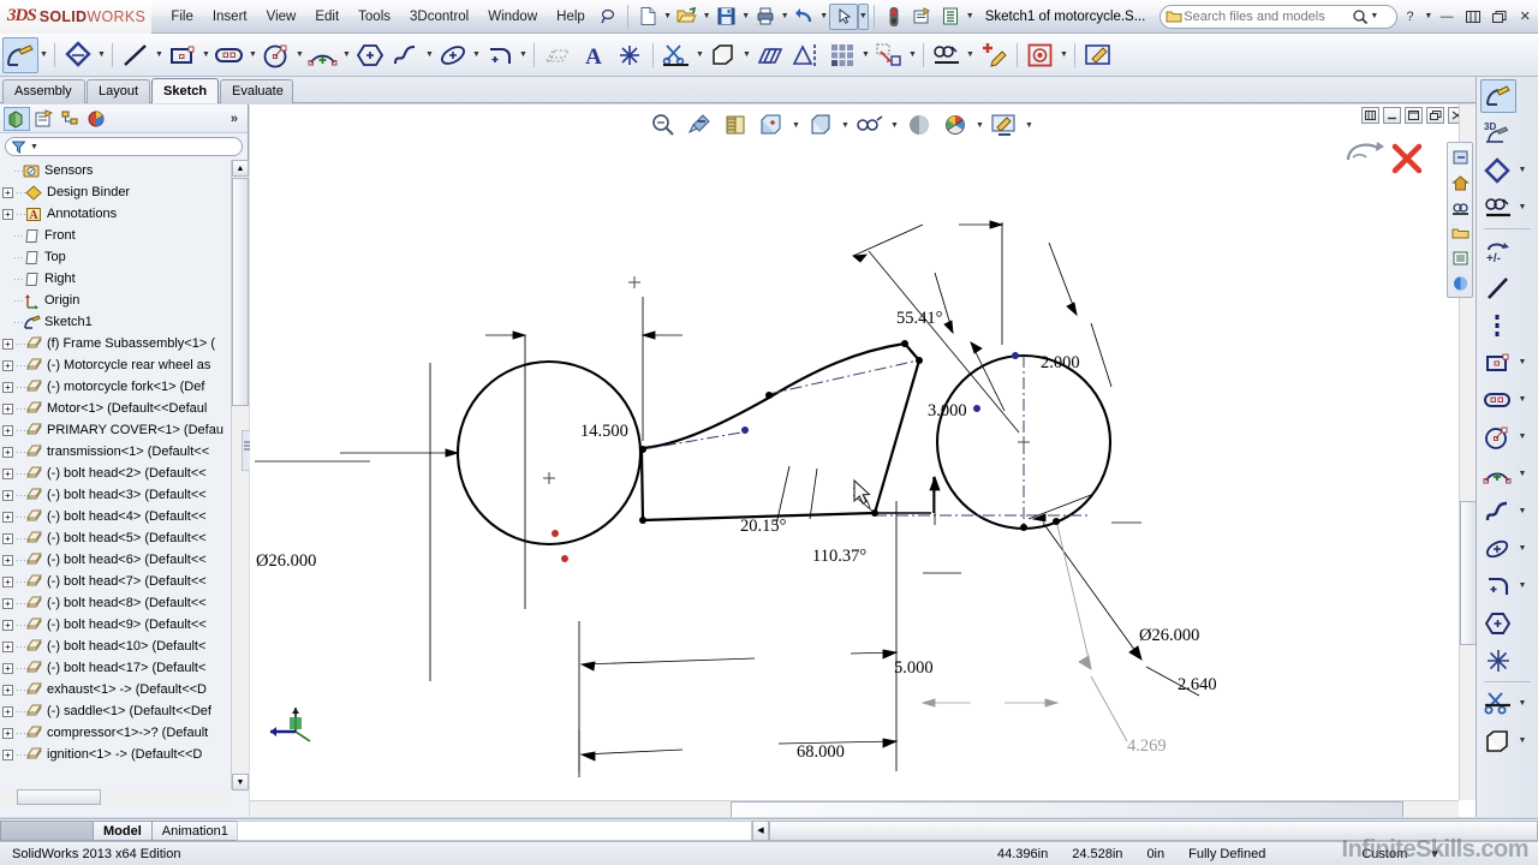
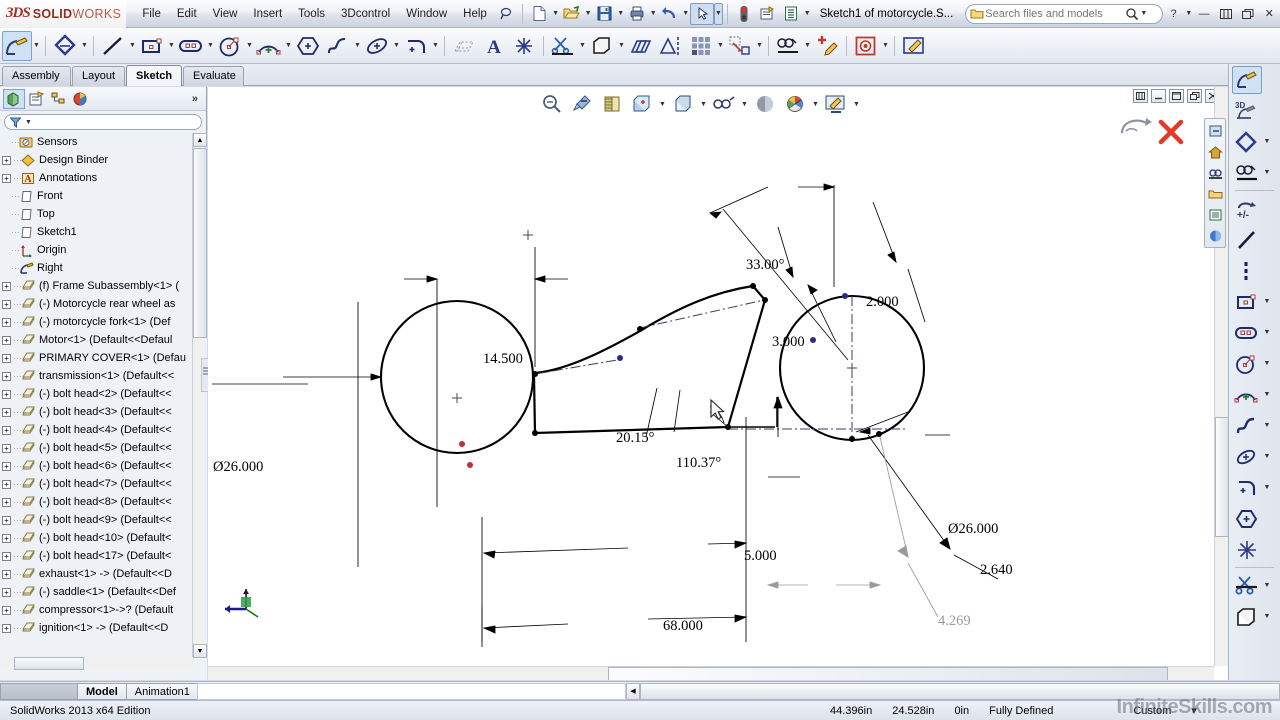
  3DS
  SOLIDWORKS
  File
- Insert
+ Edit
  View
- Edit
+ Insert
  Tools
  3Dcontrol
  Window
  Help
  Sketch1 of motorcycle.S...
  Search files and models
  ?
  —
  ✕
  A
  Assembly
  Layout
  Sketch
  Evaluate
  »
  ⋯
  Sensors
  +
  ⋯
  Design Binder
  +
  ⋯
  A
  Annotations
  ⋯
  Front
  ⋯
  Top
  ⋯
- Right
+ Sketch1
  ⋯
  Origin
  ⋯
- Sketch1
+ Right
  +
  ⋯
  (f) Frame Subassembly<1> (
  +
  ⋯
  (-) Motorcycle rear wheel as
  +
  ⋯
  (-) motorcycle fork<1> (Def
  +
  ⋯
  Motor<1> (Default<<Defaul
  +
  ⋯
  PRIMARY COVER<1> (Defau
  +
  ⋯
  transmission<1> (Default<<
  +
  ⋯
  (-) bolt head<2> (Default<<
  +
  ⋯
  (-) bolt head<3> (Default<<
  +
  ⋯
  (-) bolt head<4> (Default<<
  +
  ⋯
  (-) bolt head<5> (Default<<
  +
  ⋯
  (-) bolt head<6> (Default<<
  +
  ⋯
  (-) bolt head<7> (Default<<
  +
  ⋯
  (-) bolt head<8> (Default<<
  +
  ⋯
  (-) bolt head<9> (Default<<
  +
  ⋯
  (-) bolt head<10> (Default<
  +
  ⋯
  (-) bolt head<17> (Default<
  +
  ⋯
  exhaust<1> -> (Default<<D
  +
  ⋯
  (-) saddle<1> (Default<<Def
  +
  ⋯
  compressor<1>->? (Default
  +
  ⋯
  ignition<1> -> (Default<<D
  Ø26.000
  14.500
- 55.41°
+ 33.00°
  2.000
  3.000
  20.15°
  110.37°
  Ø26.000
  2.640
  4.269
  5.000
  68.000
  3D
  +/-
  Model
  Animation1
  SolidWorks 2013 x64 Edition
  44.396in
  24.528in
  0in
  Fully Defined
  Custom
  ▾
  InfiniteSkills.com
